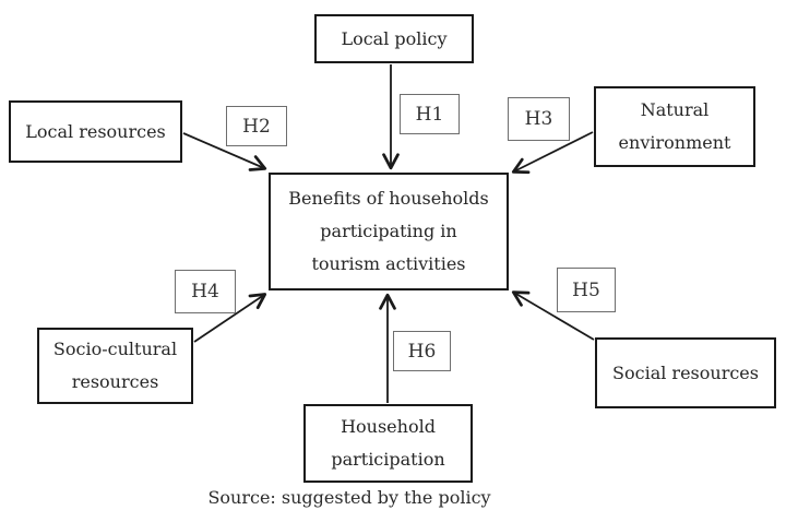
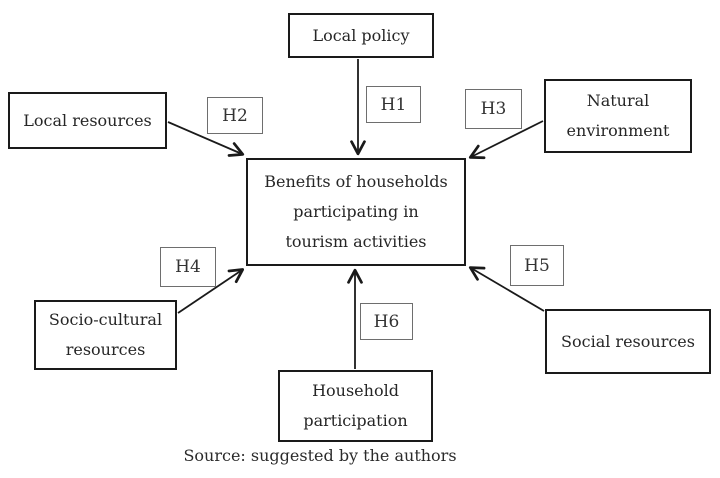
  Local policy
  Local resources
  Natural
  environment
  Benefits of households
  participating in
  tourism activities
  Socio-cultural
  resources
  Social resources
  Household
  participation
  H1
  H2
  H3
  H4
  H5
  H6
- Source: suggested by the policy
+ Source: suggested by the authors
